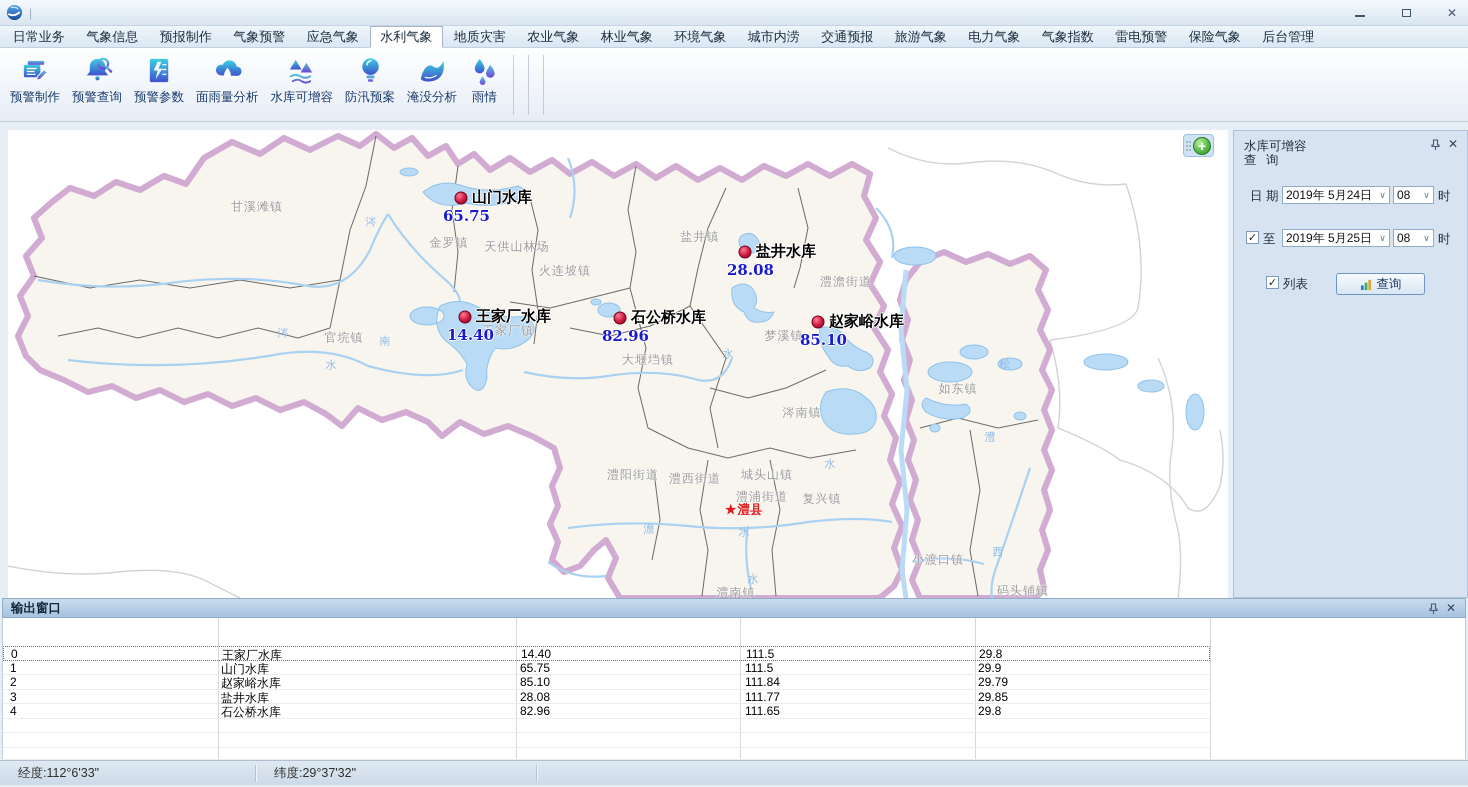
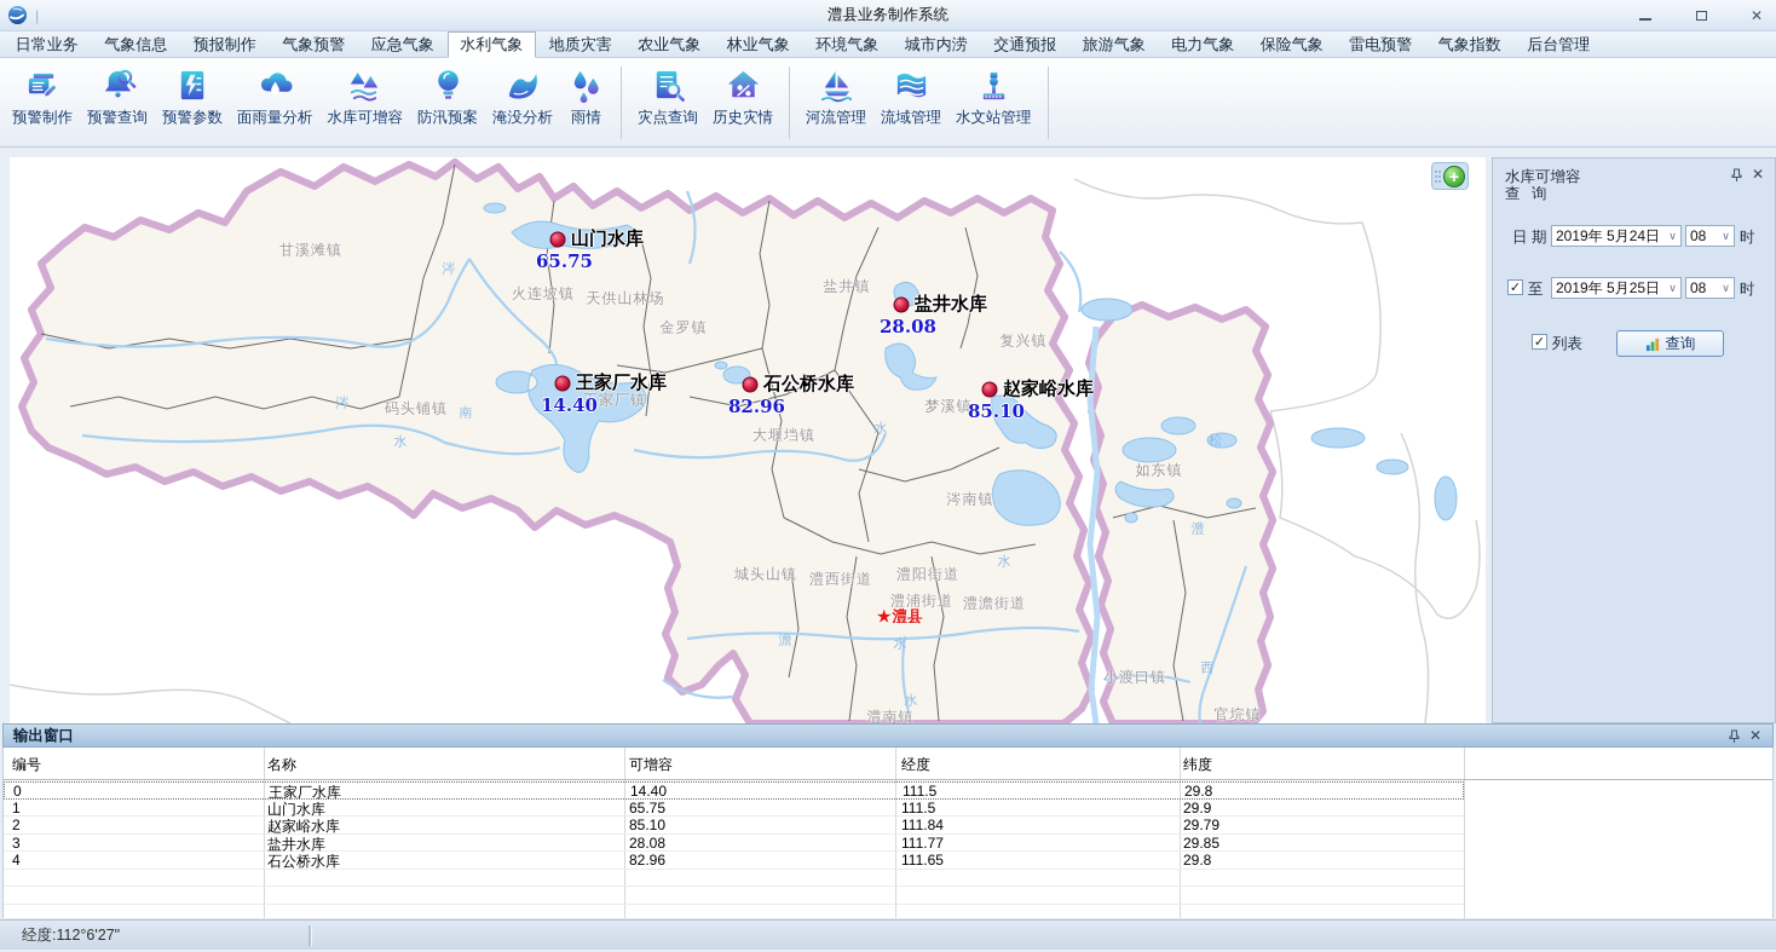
  |
+ 澧县业务制作系统
  ✕
  日常业务
  气象信息
  预报制作
  气象预警
  应急气象
  水利气象
  地质灾害
  农业气象
  林业气象
  环境气象
  城市内涝
  交通预报
  旅游气象
  电力气象
- 气象指数
+ 保险气象
  雷电预警
- 保险气象
+ 气象指数
  后台管理
  预警制作
  预警查询
  预警参数
  面雨量分析
  水库可增容
  防汛预案
  淹没分析
  雨情
+ 灾点查询
+ 历史灾情
+ 河流管理
+ 流域管理
+ 水文站管理
  甘溪滩镇
- 金罗镇
+ 火连坡镇
  天供山林场
- 火连坡镇
+ 金罗镇
  盐井镇
- 澧澹街道
+ 复兴镇
- 官垸镇
+ 码头铺镇
  王家厂镇
  梦溪镇
  大堰垱镇
  如东镇
  涔南镇
- 澧阳街道
+ 城头山镇
  澧西街道
- 城头山镇
+ 澧阳街道
  澧浦街道
- 复兴镇
+ 澧澹街道
  小渡口镇
- 码头铺镇
+ 官垸镇
  澧南镇
  涔
  涔
  南
  水
  水
  松
  水
  澧
  澹
  水
  水
  西
  山门水库
  65.75
  盐井水库
  28.08
  王家厂水库
  14.40
  石公桥水库
  82.96
  赵家峪水库
  85.10
  ★
  澧县
  +
  水库可增容
  查 询
  ✕
  日 期
  2019年 5月24日
  ∨
  08
  ∨
  时
  ✓
  至
  2019年 5月25日
  ∨
  08
  ∨
  时
  ✓
  列表
  查询
  输出窗口
  ✕
+ 编号
+ 名称
+ 可增容
+ 经度
+ 纬度
  0
  王家厂水库
  14.40
  111.5
  29.8
  1
  山门水库
  65.75
  111.5
  29.9
  2
  赵家峪水库
  85.10
  111.84
  29.79
  3
  盐井水库
  28.08
  111.77
  29.85
  4
  石公桥水库
  82.96
  111.65
  29.8
- 经度:112°6'33"
+ 经度:112°6'27"
- 纬度:29°37'32"
